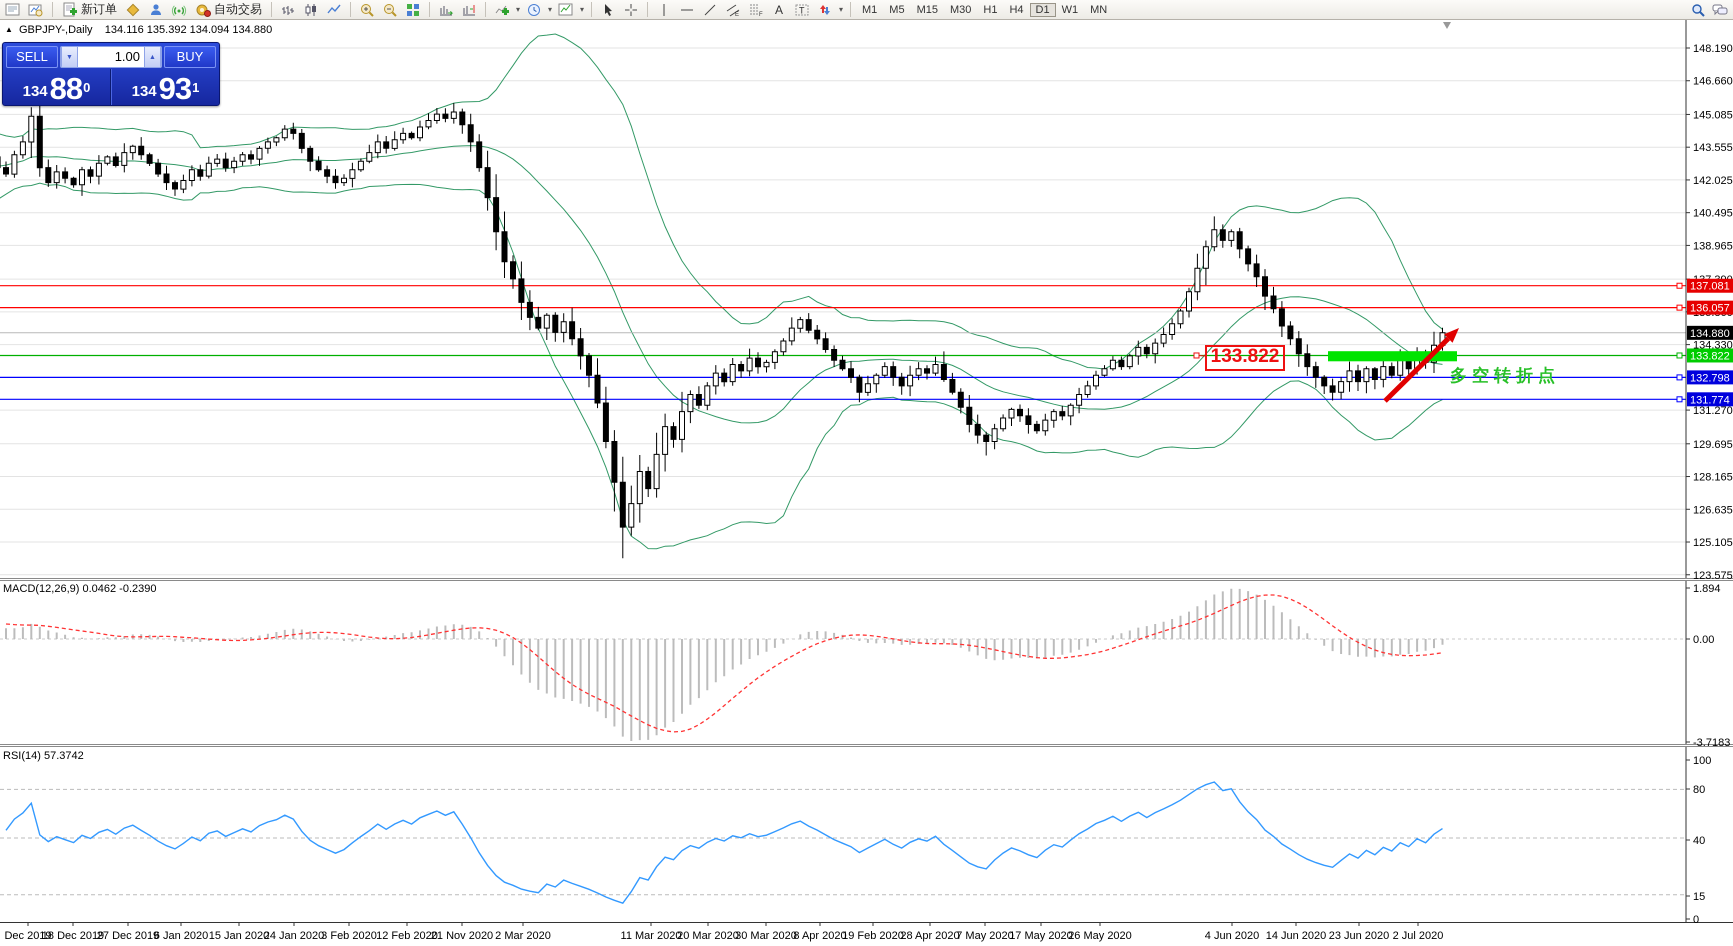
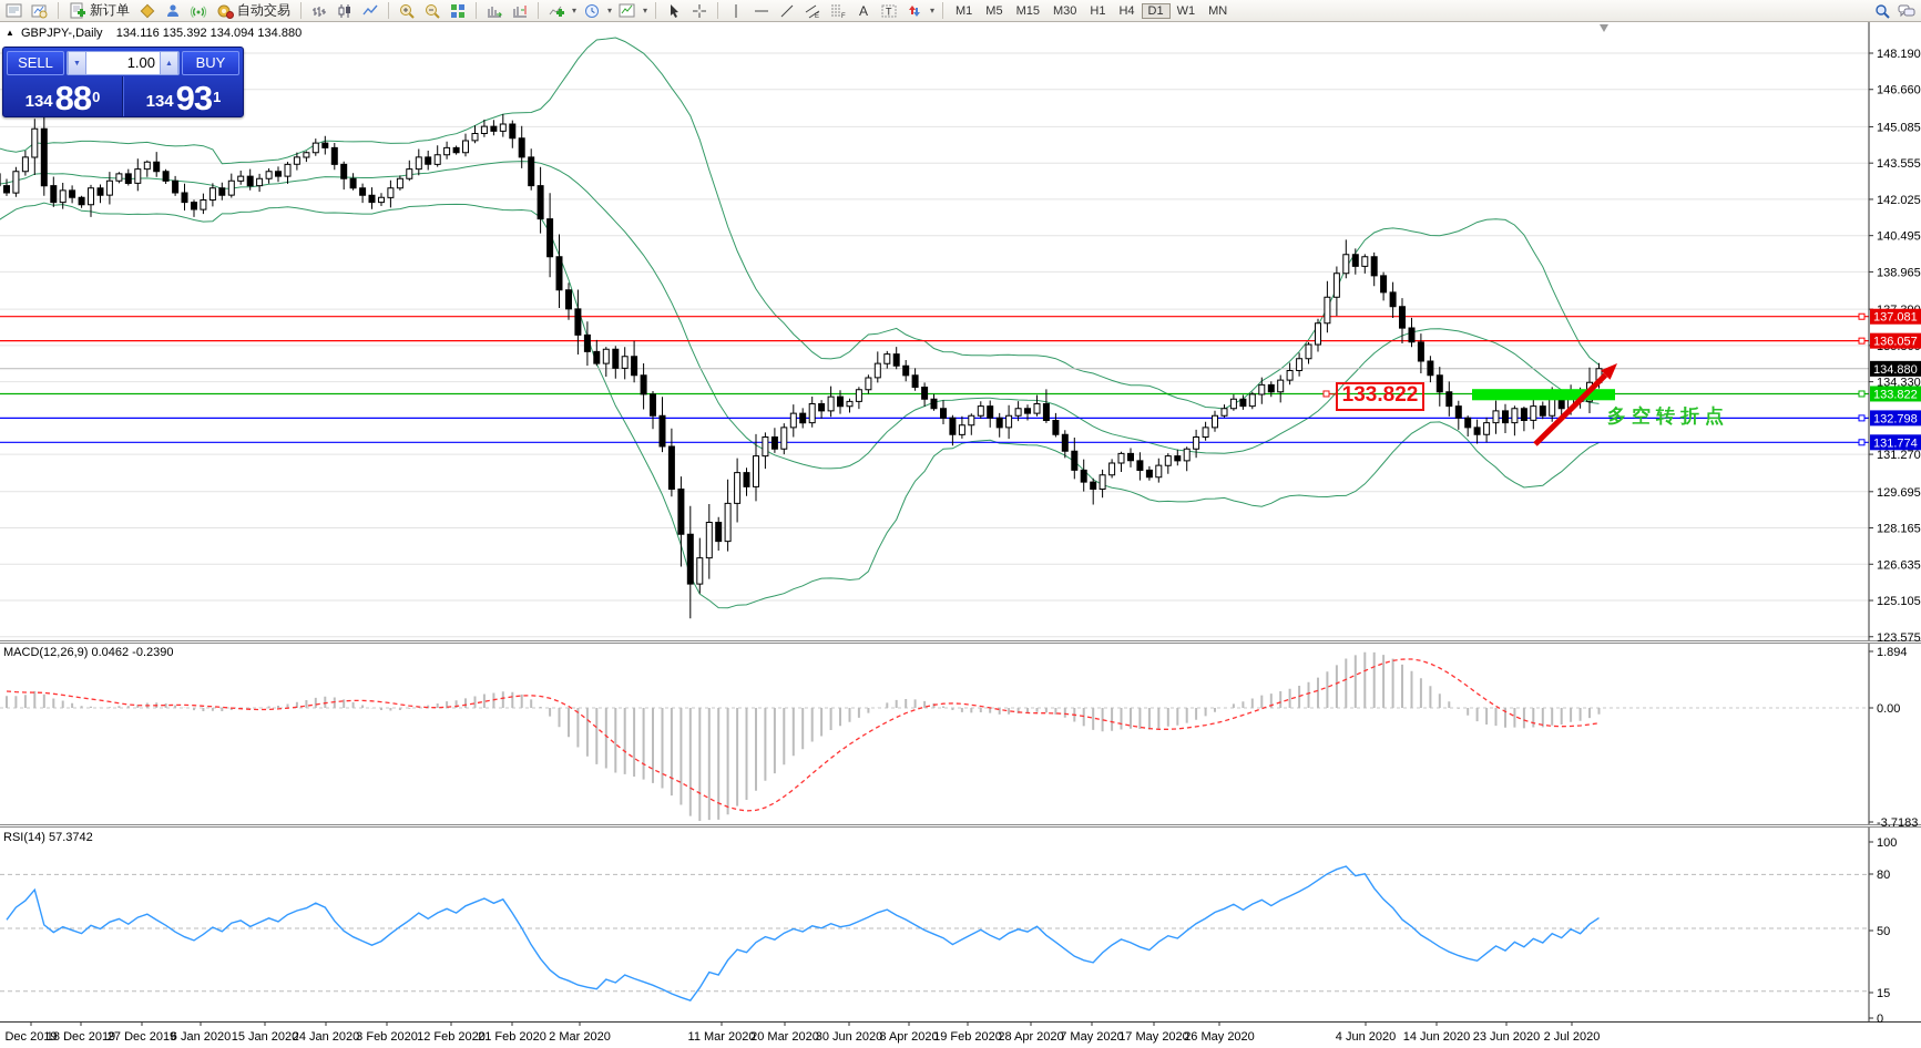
  新订单
  自动交易
  ▾
  ▾
  ▾
  A
  T
  ▾
  M1
  M5
  M15
  M30
  H1
  H4
  D1
  W1
  MN
  148.190
  146.660
  145.085
  143.555
  142.025
  140.495
  138.965
  134.330
  131.270
  129.695
  128.165
  126.635
  125.105
  123.575
  1.894
  0.00
  -3.7183
  100
  80
- 40
+ 50
  15
  0
  137.081
  136.057
  134.880
  133.822
  132.798
  131.774
  Dec 2019
  18 Dec 2019
  27 Dec 2019
  6 Jan 2020
  15 Jan 2020
  24 Jan 2020
  3 Feb 2020
  12 Feb 2020
- 21 Nov 2020
+ 21 Feb 2020
  2 Mar 2020
  11 Mar 2020
  20 Mar 2020
- 30 Mar 2020
+ 30 Jun 2020
  8 Apr 2020
  19 Feb 2020
  28 Apr 2020
  7 May 2020
  17 May 2020
  26 May 2020
  4 Jun 2020
  14 Jun 2020
  23 Jun 2020
  2 Jul 2020
  ▲ GBPJPY-,Daily 134.116 135.392 134.094 134.880
  SELL
  1.00
  BUY
  134
  88
  0
  134
  93
  1
  MACD(12,26,9) 0.0462 -0.2390
  RSI(14) 57.3742
  133.822
  多空转折点
